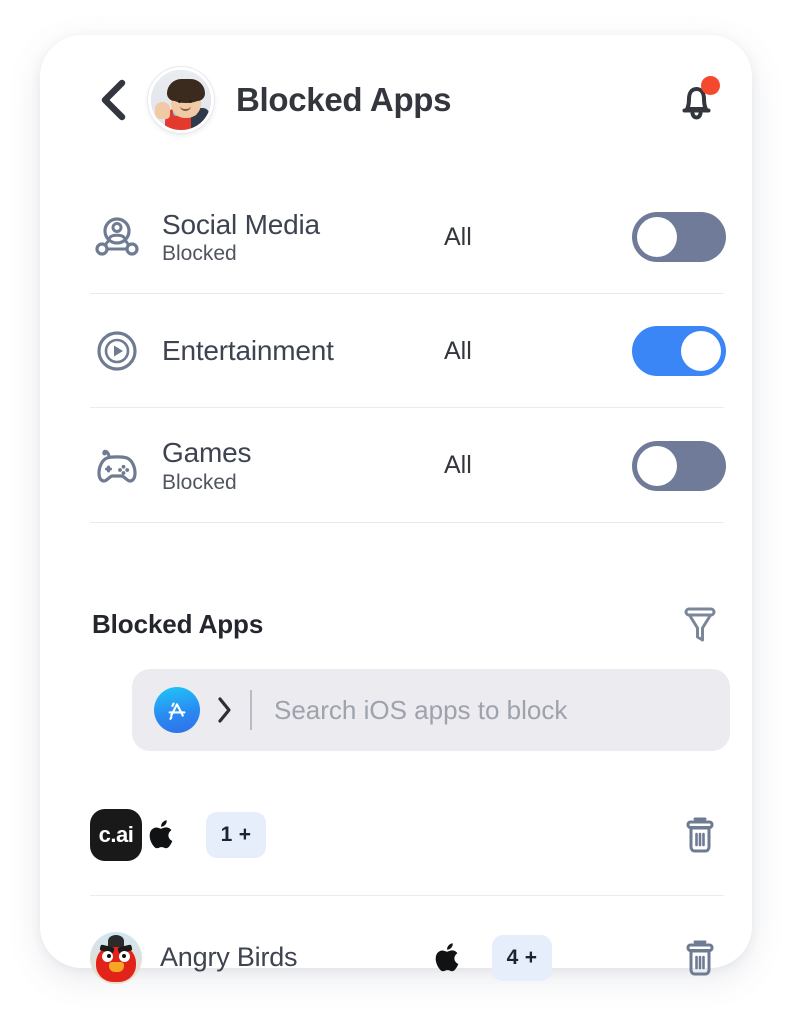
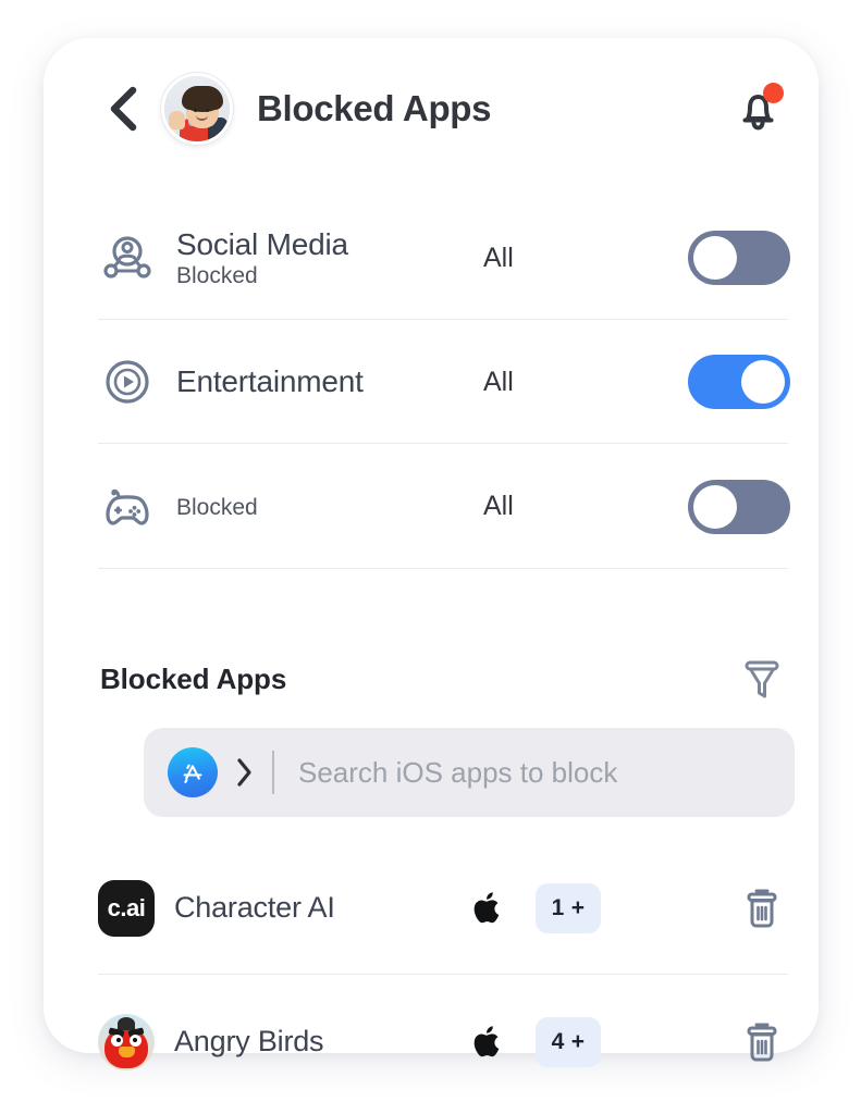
  Blocked Apps
  Social Media
  Blocked
  All
  Entertainment
  All
- Games
  Blocked
  All
  Blocked Apps
  Search iOS apps to block
  c.ai
+ Character AI
  1 +
  Angry Birds
  4 +
